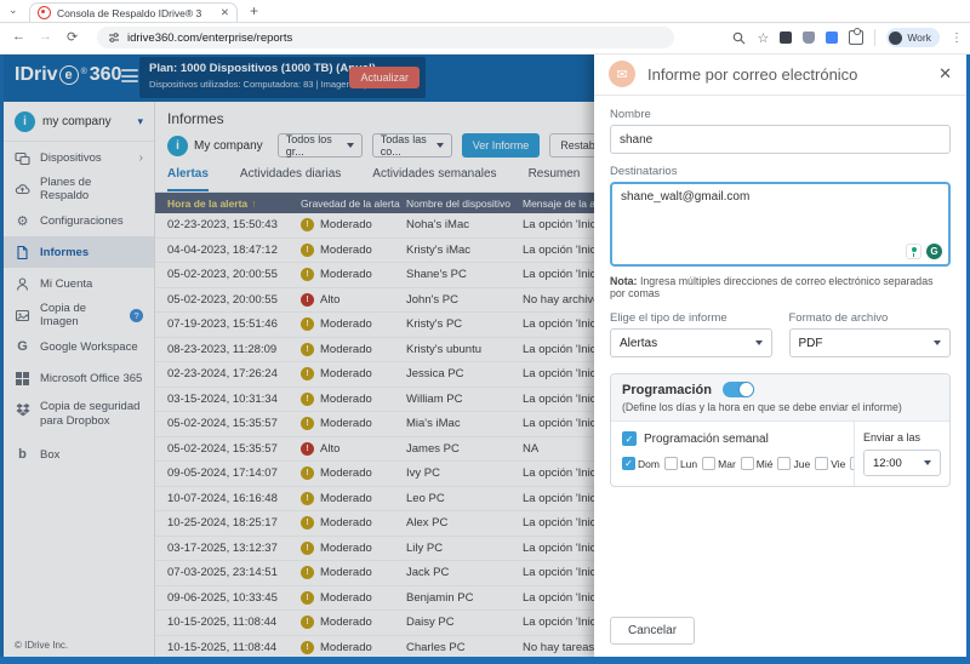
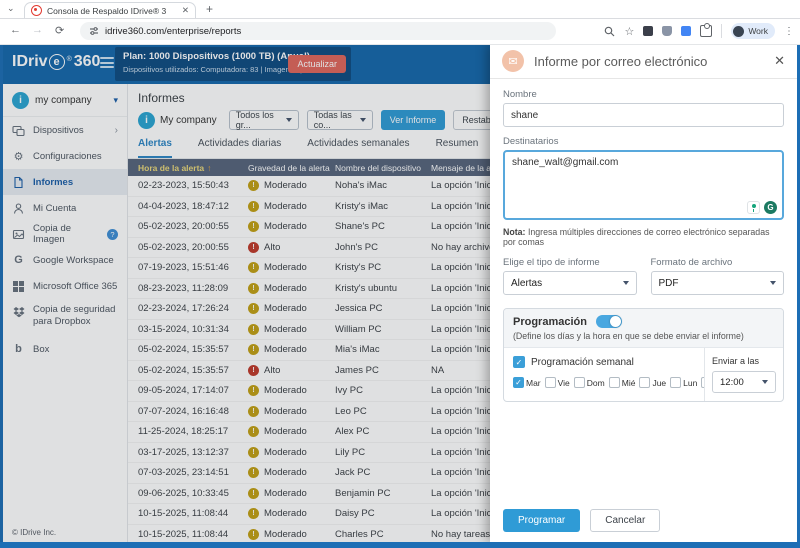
  ⌄
  Consola de Respaldo IDrive® 3
  ✕
  +
  ←
  →
  ⟳
  idrive360.com/enterprise/reports
  ☆
  Work
  ⋮
  IDriv
  e
  360
  Plan: 1000 Dispositivos (1000 TB) (A
  Dispositivos utilizados: Computadora: 83 | Image
  Actualizar
  i
  my company
  ▾
  Dispositivos
  ›
- Planes de Respaldo
  ⚙
  Configuraciones
  Informes
  Mi Cuenta
  Copia de Imagen
  ?
  G
  Google Workspace
  Microsoft Office 365
  Copia de seguridad para Dropbox
  b
  Box
  © IDrive Inc.
  Informes
  i
  My company
  Todos los gr...
  Todas las co...
  Ver Informe
  Alertas
  Actividades diarias
  Actividades semanales
  Resumen
  Hora de la alerta ↑
  Gravedad de la alerta
  Nombre del dispositivo
  Mensaje de la a
  02-23-2023, 15:50:43
  Moderado
  Noha's iMac
  La opción 'Ini
  04-04-2023, 18:47:12
  Moderado
  Kristy's iMac
  La opción 'Ini
  05-02-2023, 20:00:55
  Moderado
  Shane's PC
  La opción 'Ini
  05-02-2023, 20:00:55
  Alto
  John's PC
  No hay archiv
  07-19-2023, 15:51:46
  Moderado
  Kristy's PC
  La opción 'Ini
  08-23-2023, 11:28:09
  Moderado
  Kristy's ubuntu
  La opción 'Ini
  02-23-2024, 17:26:24
  Moderado
  Jessica PC
  La opción 'Ini
  03-15-2024, 10:31:34
  Moderado
  William PC
  La opción 'Ini
  05-02-2024, 15:35:57
  Moderado
  Mia's iMac
  La opción 'Ini
  05-02-2024, 15:35:57
  Alto
  James PC
  NA
  09-05-2024, 17:14:07
  Moderado
  Ivy PC
  La opción 'Ini
- 10-07-2024, 16:16:48
+ 07-07-2024, 16:16:48
  Moderado
  Leo PC
  La opción 'Ini
- 10-25-2024, 18:25:17
+ 11-25-2024, 18:25:17
  Moderado
  Alex PC
  La opción 'Ini
  03-17-2025, 13:12:37
  Moderado
  Lily PC
  La opción 'Ini
  07-03-2025, 23:14:51
  Moderado
  Jack PC
  La opción 'Ini
  09-06-2025, 10:33:45
  Moderado
  Benjamin PC
  La opción 'Ini
  10-15-2025, 11:08:44
  Moderado
  Daisy PC
  La opción 'Ini
  10-15-2025, 11:08:44
  Moderado
  Charles PC
  No hay tareas
  ✉
  Informe por correo electrónico
  ✕
  Nombre
  shane
  Destinatarios
  shane_walt@gmail.com
  G
  Nota: Ingresa múltiples direcciones de correo electrónico separadas por comas
  Elige el tipo de informe
  Alertas
  Formato de archivo
  PDF
  Programación
  (Define los días y la hora en que se debe enviar el informe)
  ✓
  Programación semanal
  ✓
- Dom
+ Mar
- Lun
+ Vie
- Mar
+ Dom
  Mié
  Jue
- Vie
+ Lun
  Enviar a las
  12:00
+ Programar
  Cancelar
